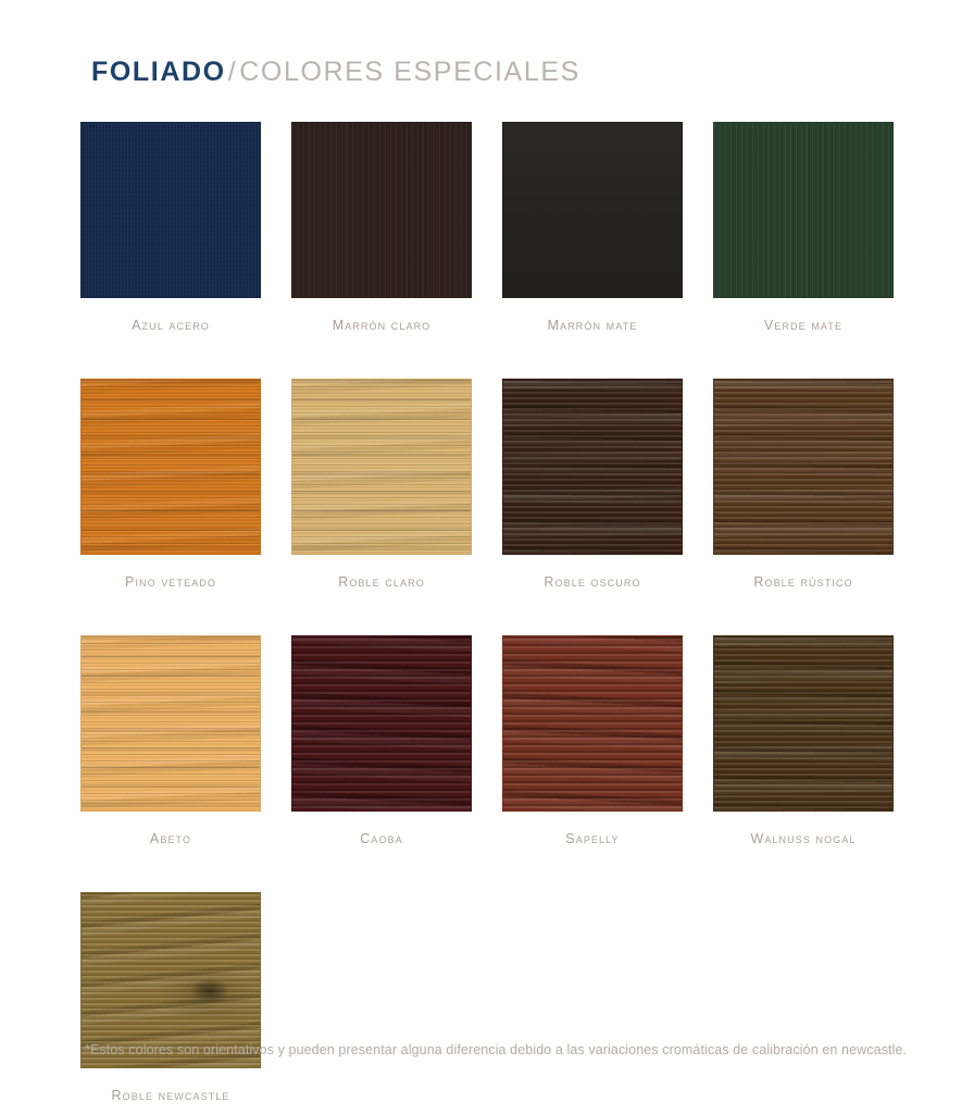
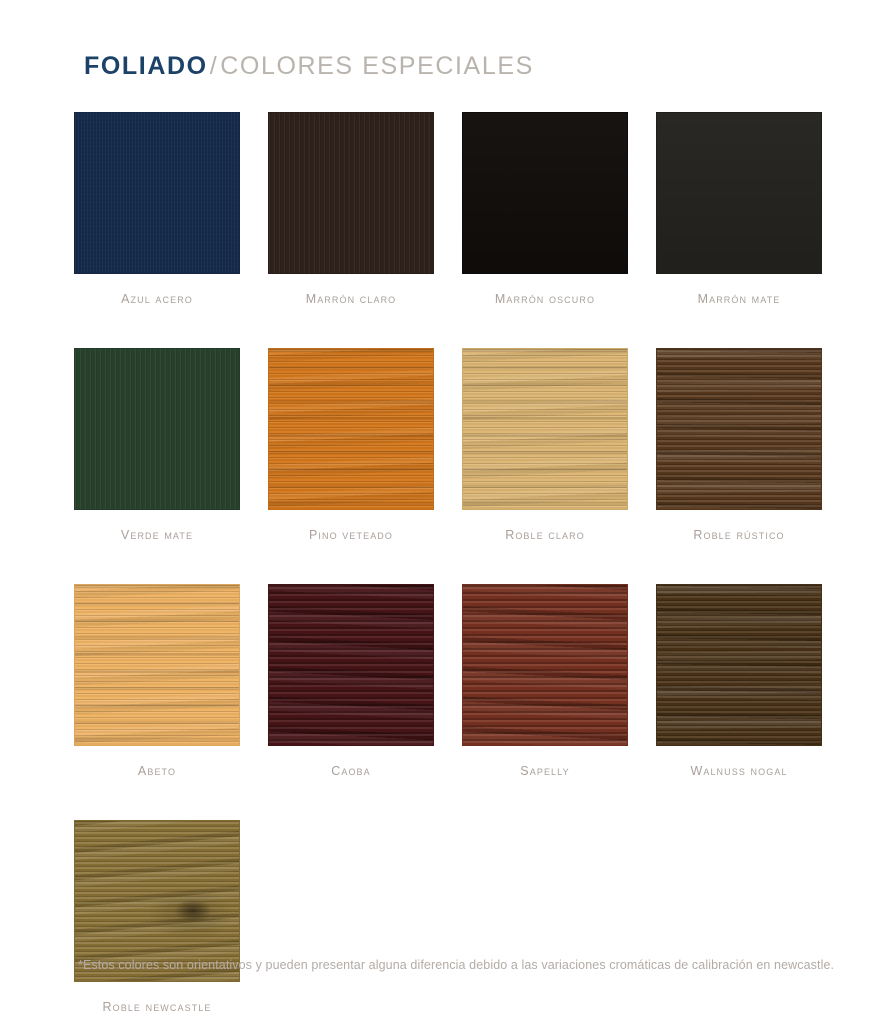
  FOLIADO/COLORES ESPECIALES
  Azul acero
  Marrón claro
+ Marrón oscuro
  Marrón mate
  Verde mate
  Pino veteado
  Roble claro
- Roble oscuro
  Roble rústico
  Abeto
  Caoba
  Sapelly
  Walnuss nogal
  Roble newcastle
  *Estos colores son orientativos y pueden presentar alguna diferencia debido a las variaciones cromáticas de calibración en newcastle.
